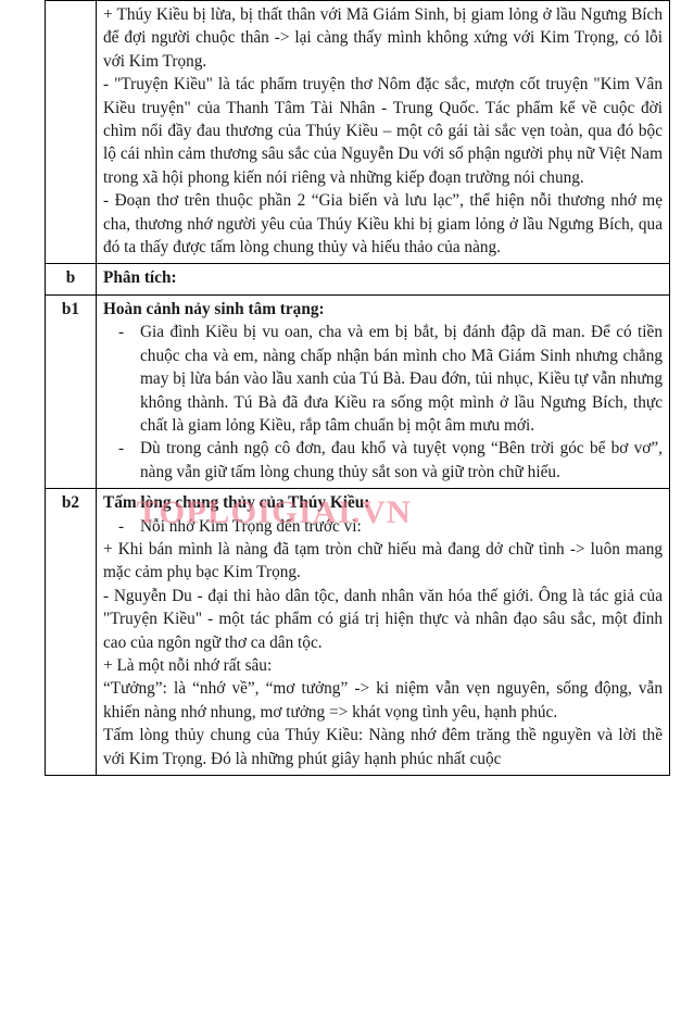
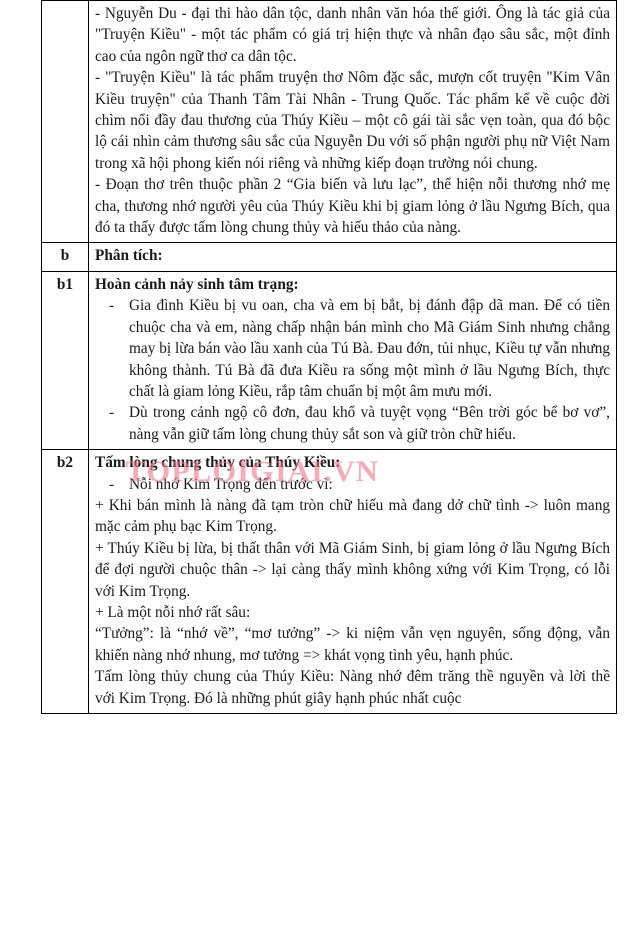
- 	+ Thúy Kiều bị lừa, bị thất thân với Mã Giám Sinh, bị giam lỏng ở lầu Ngưng Bích để đợi người chuộc thân -> lại càng thấy mình không xứng với Kim Trọng, có lỗi với Kim Trọng. - "Truyện Kiều" là tác phẩm truyện thơ Nôm đặc sắc, mượn cốt truyện "Kim Vân Kiều truyện" của Thanh Tâm Tài Nhân - Trung Quốc. Tác phẩm kể về cuộc đời chìm nổi đầy đau thương của Thúy Kiều – một cô gái tài sắc vẹn toàn, qua đó bộc lộ cái nhìn cảm thương sâu sắc của Nguyễn Du với số phận người phụ nữ Việt Nam trong xã hội phong kiến nói riêng và những kiếp đoạn trường nói chung. - Đoạn thơ trên thuộc phần 2 “Gia biến và lưu lạc”, thể hiện nỗi thương nhớ mẹ cha, thương nhớ người yêu của Thúy Kiều khi bị giam lỏng ở lầu Ngưng Bích, qua đó ta thấy được tấm lòng chung thủy và hiếu thảo của nàng.
+ 	- Nguyễn Du - đại thi hào dân tộc, danh nhân văn hóa thế giới. Ông là tác giả của "Truyện Kiều" - một tác phẩm có giá trị hiện thực và nhân đạo sâu sắc, một đỉnh cao của ngôn ngữ thơ ca dân tộc. - "Truyện Kiều" là tác phẩm truyện thơ Nôm đặc sắc, mượn cốt truyện "Kim Vân Kiều truyện" của Thanh Tâm Tài Nhân - Trung Quốc. Tác phẩm kể về cuộc đời chìm nổi đầy đau thương của Thúy Kiều – một cô gái tài sắc vẹn toàn, qua đó bộc lộ cái nhìn cảm thương sâu sắc của Nguyễn Du với số phận người phụ nữ Việt Nam trong xã hội phong kiến nói riêng và những kiếp đoạn trường nói chung. - Đoạn thơ trên thuộc phần 2 “Gia biến và lưu lạc”, thể hiện nỗi thương nhớ mẹ cha, thương nhớ người yêu của Thúy Kiều khi bị giam lỏng ở lầu Ngưng Bích, qua đó ta thấy được tấm lòng chung thủy và hiếu thảo của nàng.
  b	Phân tích:
  b1	Hoàn cảnh nảy sinh tâm trạng: - Gia đình Kiều bị vu oan, cha và em bị bắt, bị đánh đập dã man. Để có tiền chuộc cha và em, nàng chấp nhận bán mình cho Mã Giám Sinh nhưng chẳng may bị lừa bán vào lầu xanh của Tú Bà. Đau đớn, tủi nhục, Kiều tự vẫn nhưng không thành. Tú Bà đã đưa Kiều ra sống một mình ở lầu Ngưng Bích, thực chất là giam lỏng Kiều, rắp tâm chuẩn bị một âm mưu mới. - Dù trong cảnh ngộ cô đơn, đau khổ và tuyệt vọng “Bên trời góc bể bơ vơ”, nàng vẫn giữ tấm lòng chung thủy sắt son và giữ tròn chữ hiếu.
- b2	Tấm lòng chung thủy của Thúy Kiều: - Nỗi nhớ Kim Trọng đến trước vì: + Khi bán mình là nàng đã tạm tròn chữ hiếu mà đang dở chữ tình -> luôn mang mặc cảm phụ bạc Kim Trọng. - Nguyễn Du - đại thi hào dân tộc, danh nhân văn hóa thế giới. Ông là tác giả của "Truyện Kiều" - một tác phẩm có giá trị hiện thực và nhân đạo sâu sắc, một đỉnh cao của ngôn ngữ thơ ca dân tộc. + Là một nỗi nhớ rất sâu: “Tưởng”: là “nhớ về”, “mơ tưởng” -> ki niệm vẫn vẹn nguyên, sống động, vẫn khiến nàng nhớ nhung, mơ tưởng => khát vọng tình yêu, hạnh phúc. Tấm lòng thủy chung của Thúy Kiều: Nàng nhớ đêm trăng thề nguyền và lời thề với Kim Trọng. Đó là những phút giây hạnh phúc nhất cuộc
+ b2	Tấm lòng chung thủy của Thúy Kiều: - Nỗi nhớ Kim Trọng đến trước vì: + Khi bán mình là nàng đã tạm tròn chữ hiếu mà đang dở chữ tình -> luôn mang mặc cảm phụ bạc Kim Trọng. + Thúy Kiều bị lừa, bị thất thân với Mã Giám Sinh, bị giam lỏng ở lầu Ngưng Bích để đợi người chuộc thân -> lại càng thấy mình không xứng với Kim Trọng, có lỗi với Kim Trọng. + Là một nỗi nhớ rất sâu: “Tưởng”: là “nhớ về”, “mơ tưởng” -> ki niệm vẫn vẹn nguyên, sống động, vẫn khiến nàng nhớ nhung, mơ tưởng => khát vọng tình yêu, hạnh phúc. Tấm lòng thủy chung của Thúy Kiều: Nàng nhớ đêm trăng thề nguyền và lời thề với Kim Trọng. Đó là những phút giây hạnh phúc nhất cuộc
  TOPLOIGIAI.VN
